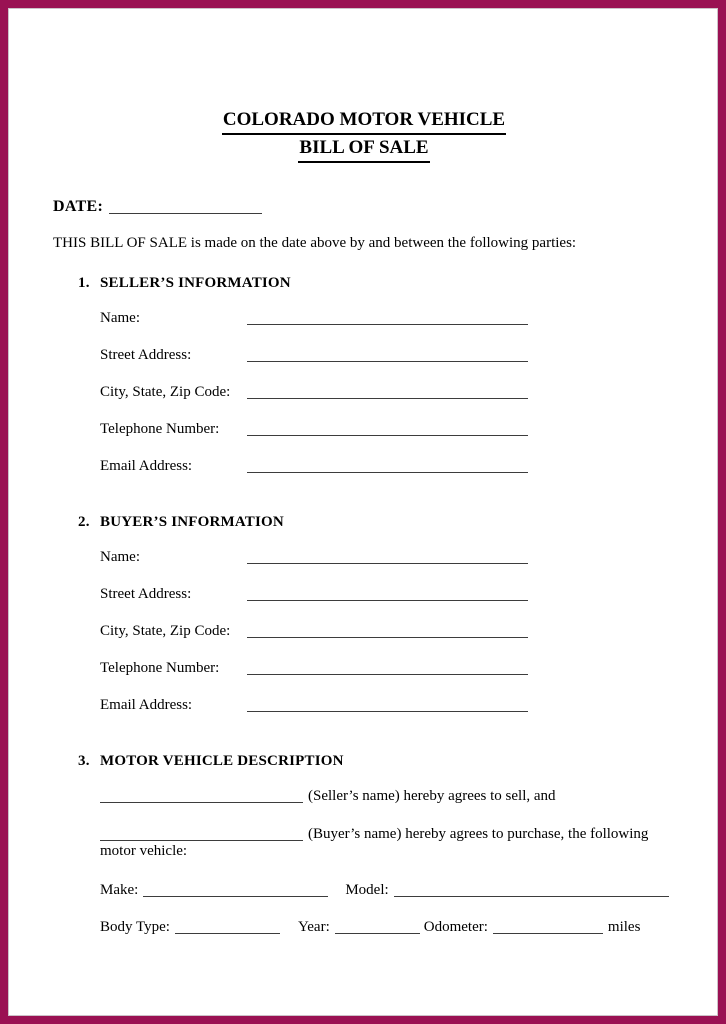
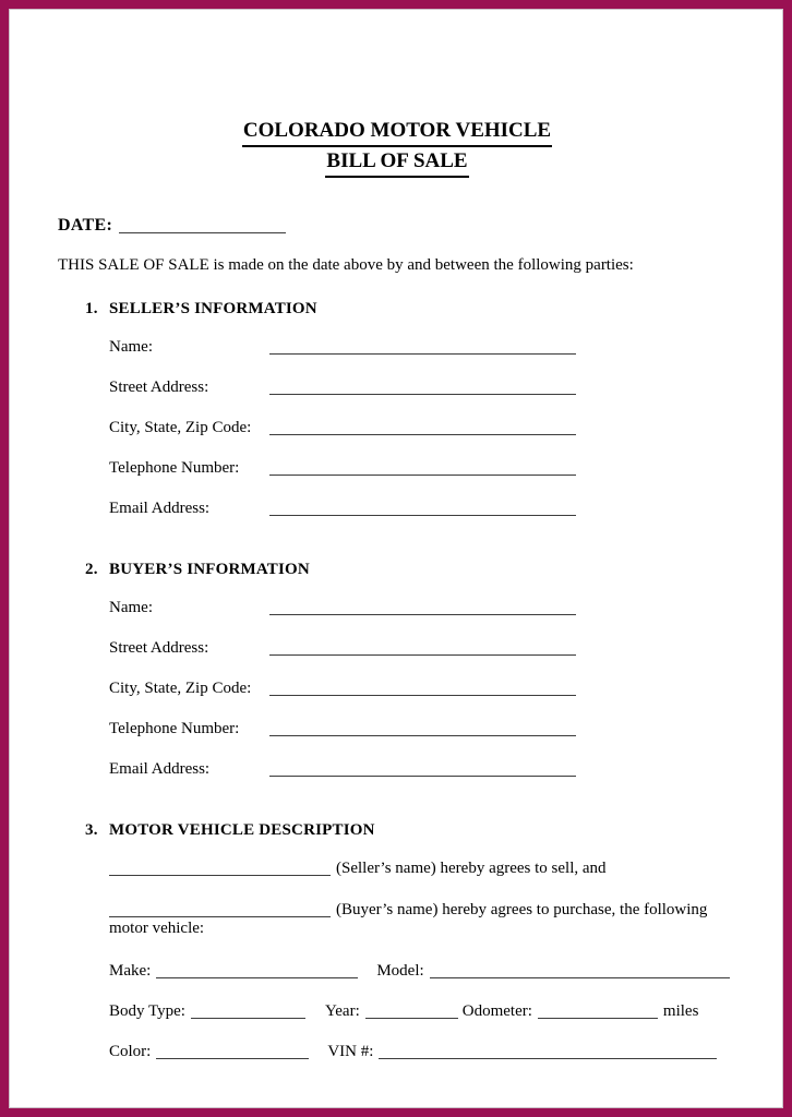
  COLORADO MOTOR VEHICLE
  BILL OF SALE
  DATE:
- THIS BILL OF SALE is made on the date above by and between the following parties:
+ THIS SALE OF SALE is made on the date above by and between the following parties:
  1. SELLER’S INFORMATION
  Name:
  Street Address:
  City, State, Zip Code:
  Telephone Number:
  Email Address:
  2. BUYER’S INFORMATION
  Name:
  Street Address:
  City, State, Zip Code:
  Telephone Number:
  Email Address:
  3. MOTOR VEHICLE DESCRIPTION
  (Seller’s name) hereby agrees to sell, and
  (Buyer’s name) hereby agrees to purchase, the following
  motor vehicle:
  Make: Model:
  Body Type: Year: Odometer: miles
+ Color: VIN #:
